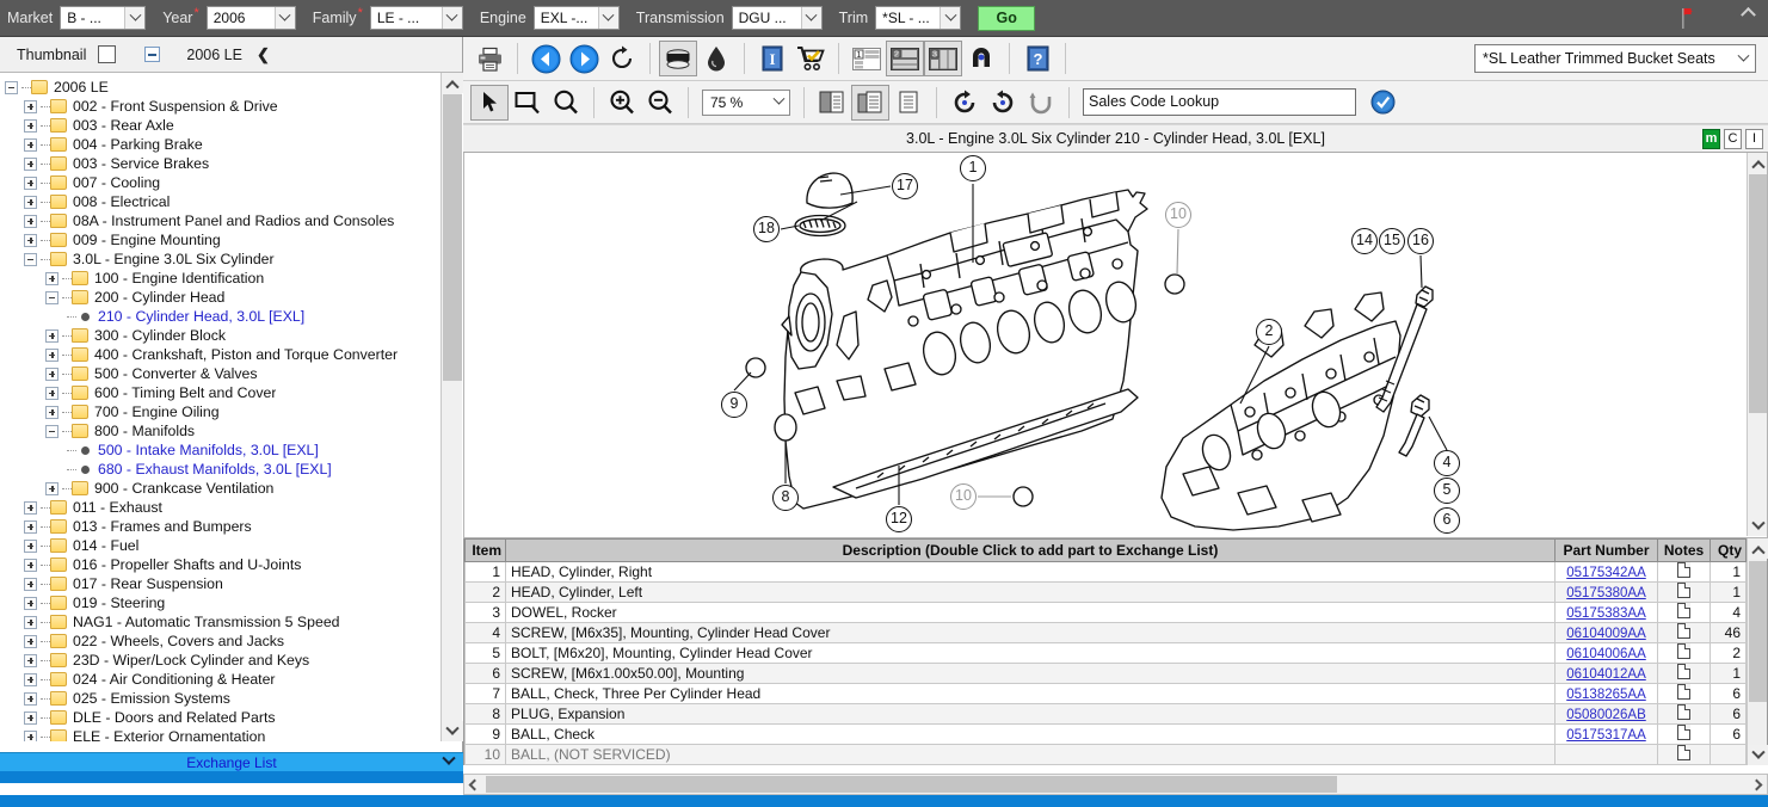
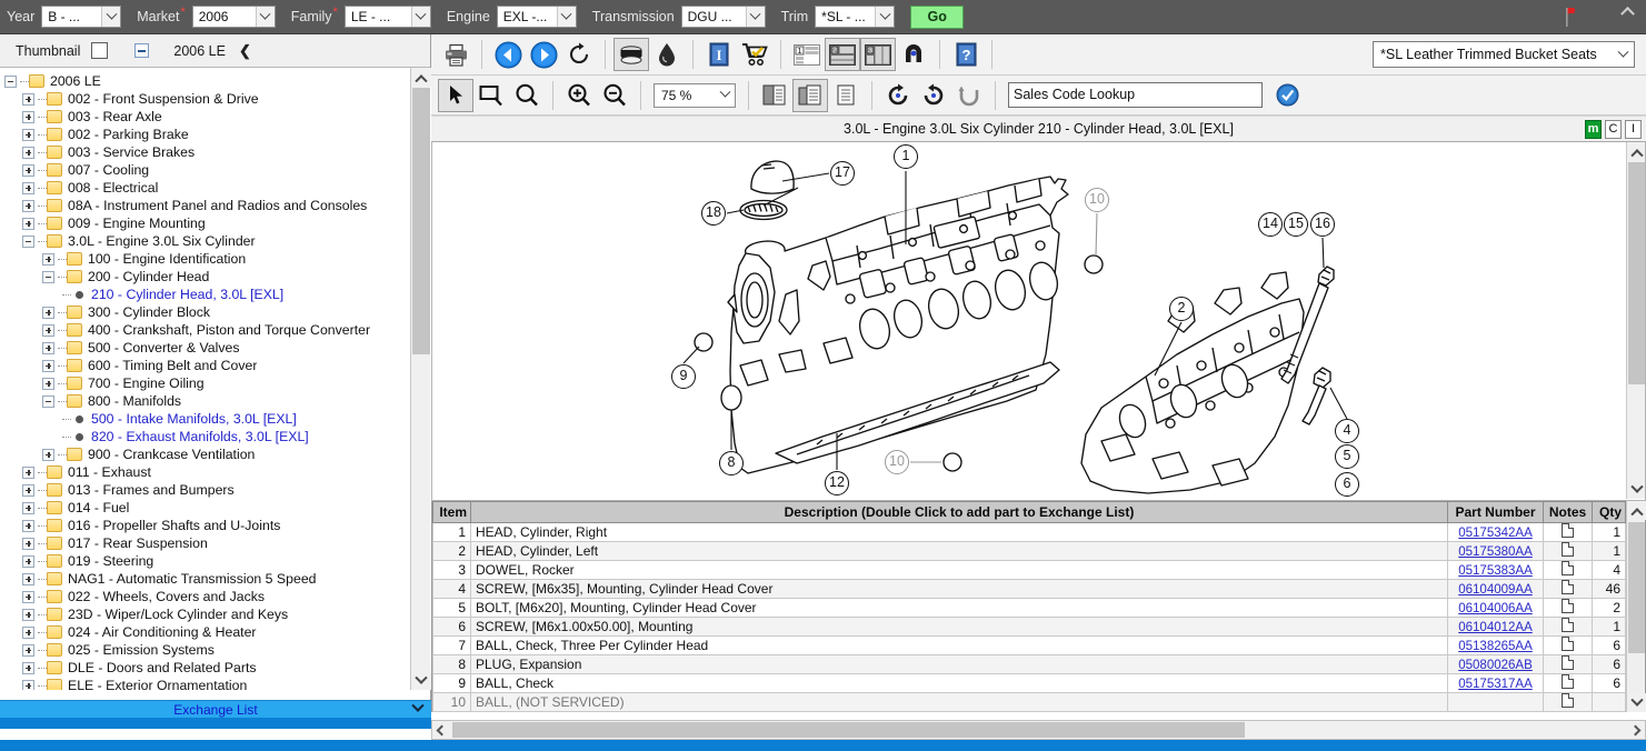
- Market
+ Year
  B - ...
- Year*
+ Market*
  2006
  Family*
  LE - ...
  Engine
  EXL -...
  Transmission
  DGU ...
  Trim
  *SL - ...
  Go
  Thumbnail
  2006 LE
  ❮
  2006 LE
  002 - Front Suspension & Drive
  003 - Rear Axle
- 004 - Parking Brake
+ 002 - Parking Brake
  003 - Service Brakes
  007 - Cooling
  008 - Electrical
  08A - Instrument Panel and Radios and Consoles
  009 - Engine Mounting
  3.0L - Engine 3.0L Six Cylinder
  100 - Engine Identification
  200 - Cylinder Head
  210 - Cylinder Head, 3.0L [EXL]
  300 - Cylinder Block
  400 - Crankshaft, Piston and Torque Converter
  500 - Converter & Valves
  600 - Timing Belt and Cover
  700 - Engine Oiling
  800 - Manifolds
  500 - Intake Manifolds, 3.0L [EXL]
- 680 - Exhaust Manifolds, 3.0L [EXL]
+ 820 - Exhaust Manifolds, 3.0L [EXL]
  900 - Crankcase Ventilation
  011 - Exhaust
  013 - Frames and Bumpers
  014 - Fuel
  016 - Propeller Shafts and U-Joints
  017 - Rear Suspension
  019 - Steering
  NAG1 - Automatic Transmission 5 Speed
  022 - Wheels, Covers and Jacks
  23D - Wiper/Lock Cylinder and Keys
  024 - Air Conditioning & Heater
  025 - Emission Systems
  DLE - Doors and Related Parts
  ELE - Exterior Ornamentation
  Exchange List
  I
  1
  ?
  *SL Leather Trimmed Bucket Seats
  75 %
  Sales Code Lookup
  3.0L - Engine 3.0L Six Cylinder 210 - Cylinder Head, 3.0L [EXL]
  m
  C
  I
  1
  2
  4
  5
  6
  8
  9
  10
  10
  12
  14
  15
  16
  17
  18
  Item	Description (Double Click to add part to Exchange List)	Part Number	Notes	Qty
  1	HEAD, Cylinder, Right	05175342AA		1
  2	HEAD, Cylinder, Left	05175380AA		1
  3	DOWEL, Rocker	05175383AA		4
  4	SCREW, [M6x35], Mounting, Cylinder Head Cover	06104009AA		46
  5	BOLT, [M6x20], Mounting, Cylinder Head Cover	06104006AA		2
  6	SCREW, [M6x1.00x50.00], Mounting	06104012AA		1
  7	BALL, Check, Three Per Cylinder Head	05138265AA		6
  8	PLUG, Expansion	05080026AB		6
  9	BALL, Check	05175317AA		6
  10	BALL, (NOT SERVICED)
